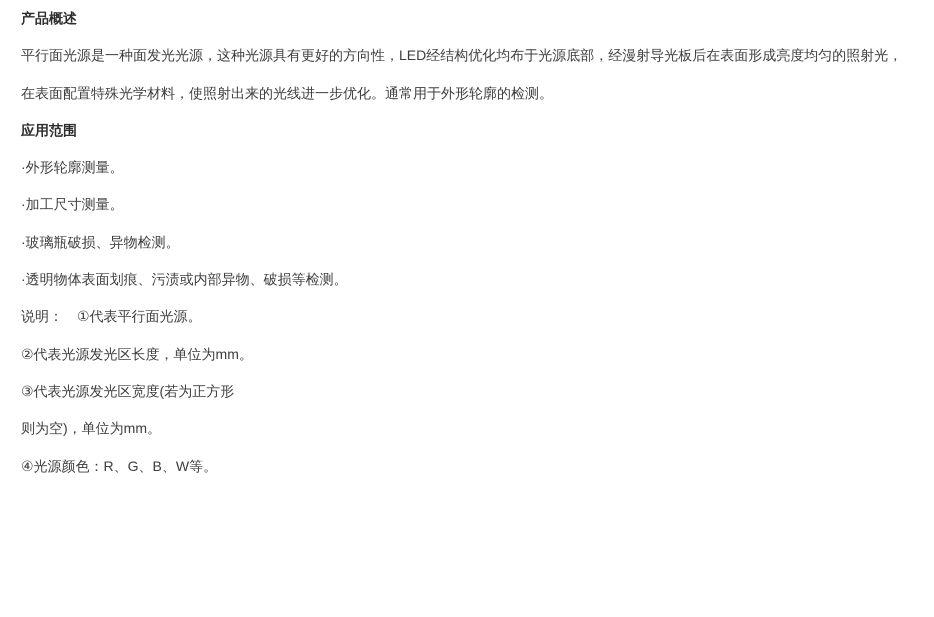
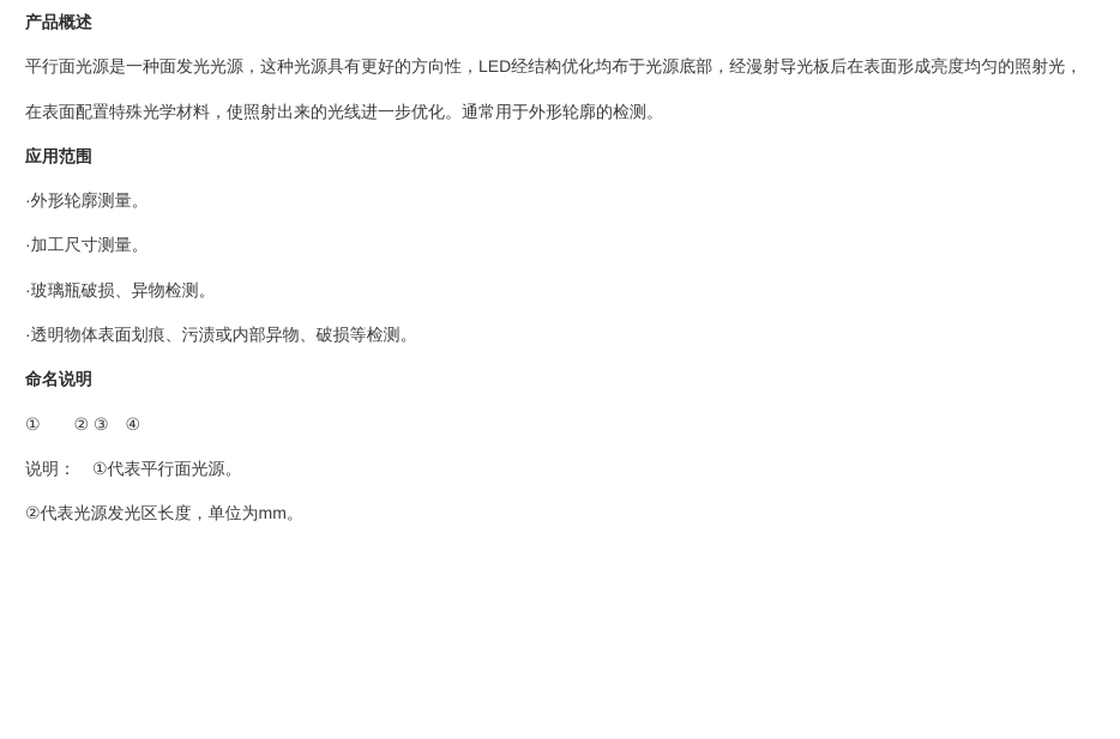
  产品概述
  平行面光源是一种面发光光源，这种光源具有更好的方向性，LED经结构优化均布于光源底部，经漫射导光板后在表面形成亮度均匀的照射光，
  在表面配置特殊光学材料，使照射出来的光线进一步优化。通常用于外形轮廓的检测。
  应用范围
  ·外形轮廓测量。
  ·加工尺寸测量。
  ·玻璃瓶破损、异物检测。
  ·透明物体表面划痕、污渍或内部异物、破损等检测。
+ 命名说明
+ ① ② ③ ④
  说明： ①代表平行面光源。
  ②代表光源发光区长度，单位为mm。
- ③代表光源发光区宽度(若为正方形
- 则为空)，单位为mm。
- ④光源颜色：R、G、B、W等。
